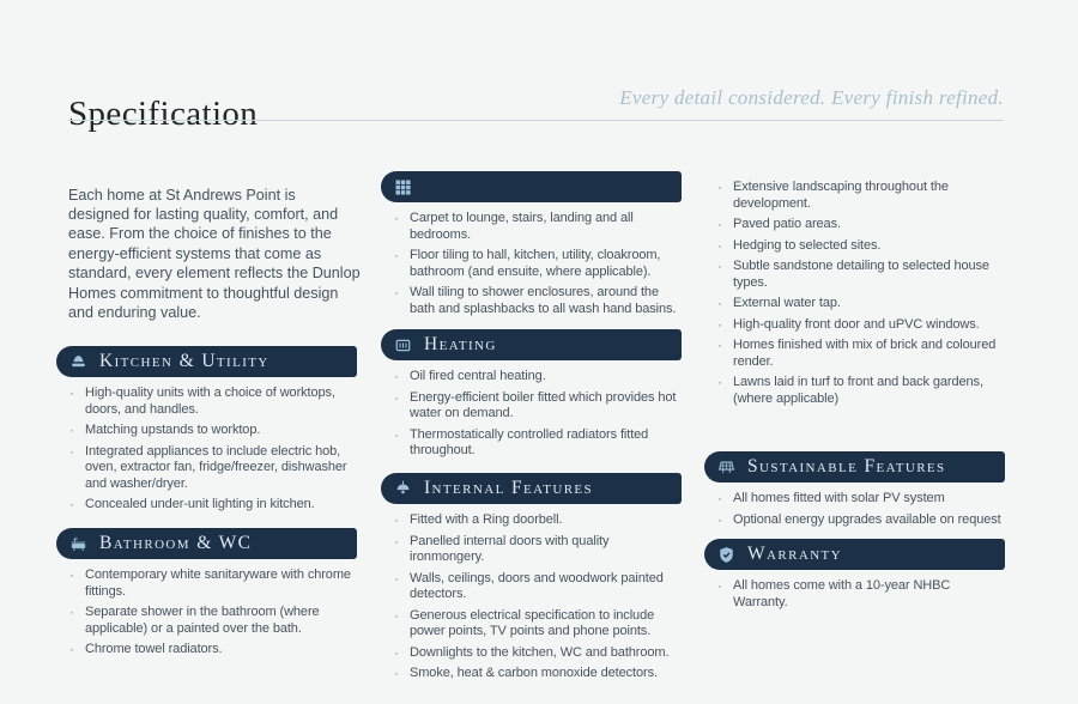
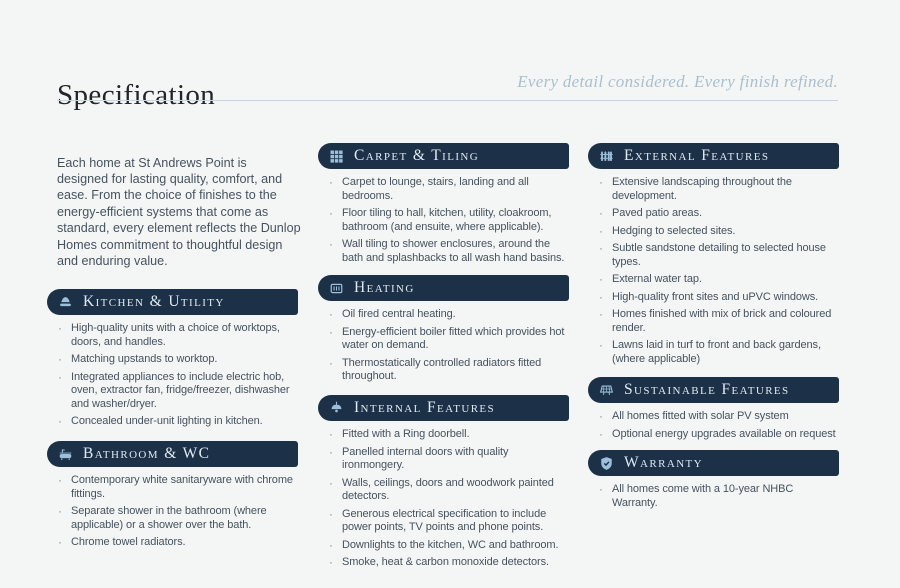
  Specification
  Every detail considered. Every finish refined.
  Each home at St Andrews Point is designed for lasting quality, comfort, and ease. From the choice of finishes to the energy-efficient systems that come as standard, every element reflects the Dunlop Homes commitment to thoughtful design and enduring value.
  Kitchen & Utility
  ·
  High-quality units with a choice of worktops, doors, and handles.
  ·
  Matching upstands to worktop.
  ·
  Integrated appliances to include electric hob, oven, extractor fan, fridge/freezer, dishwasher and washer/dryer.
  ·
  Concealed under-unit lighting in kitchen.
  Bathroom & WC
  ·
  Contemporary white sanitaryware with chrome fittings.
  ·
- Separate shower in the bathroom (where applicable) or a painted over the bath.
+ Separate shower in the bathroom (where applicable) or a shower over the bath.
  ·
  Chrome towel radiators.
+ Carpet & Tiling
  ·
  Carpet to lounge, stairs, landing and all bedrooms.
  ·
  Floor tiling to hall, kitchen, utility, cloakroom, bathroom (and ensuite, where applicable).
  ·
  Wall tiling to shower enclosures, around the bath and splashbacks to all wash hand basins.
  Heating
  ·
  Oil fired central heating.
  ·
  Energy-efficient boiler fitted which provides hot water on demand.
  ·
  Thermostatically controlled radiators fitted throughout.
  Internal Features
  ·
  Fitted with a Ring doorbell.
  ·
  Panelled internal doors with quality ironmongery.
  ·
  Walls, ceilings, doors and woodwork painted detectors.
  ·
  Generous electrical specification to include power points, TV points and phone points.
  ·
  Downlights to the kitchen, WC and bathroom.
  ·
  Smoke, heat & carbon monoxide detectors.
+ External Features
  ·
  Extensive landscaping throughout the development.
  ·
  Paved patio areas.
  ·
  Hedging to selected sites.
  ·
  Subtle sandstone detailing to selected house types.
  ·
  External water tap.
  ·
- High-quality front door and uPVC windows.
+ High-quality front sites and uPVC windows.
  ·
  Homes finished with mix of brick and coloured render.
  ·
  Lawns laid in turf to front and back gardens, (where applicable)
  Sustainable Features
  ·
  All homes fitted with solar PV system
  ·
  Optional energy upgrades available on request
  Warranty
  ·
  All homes come with a 10-year NHBC Warranty.
